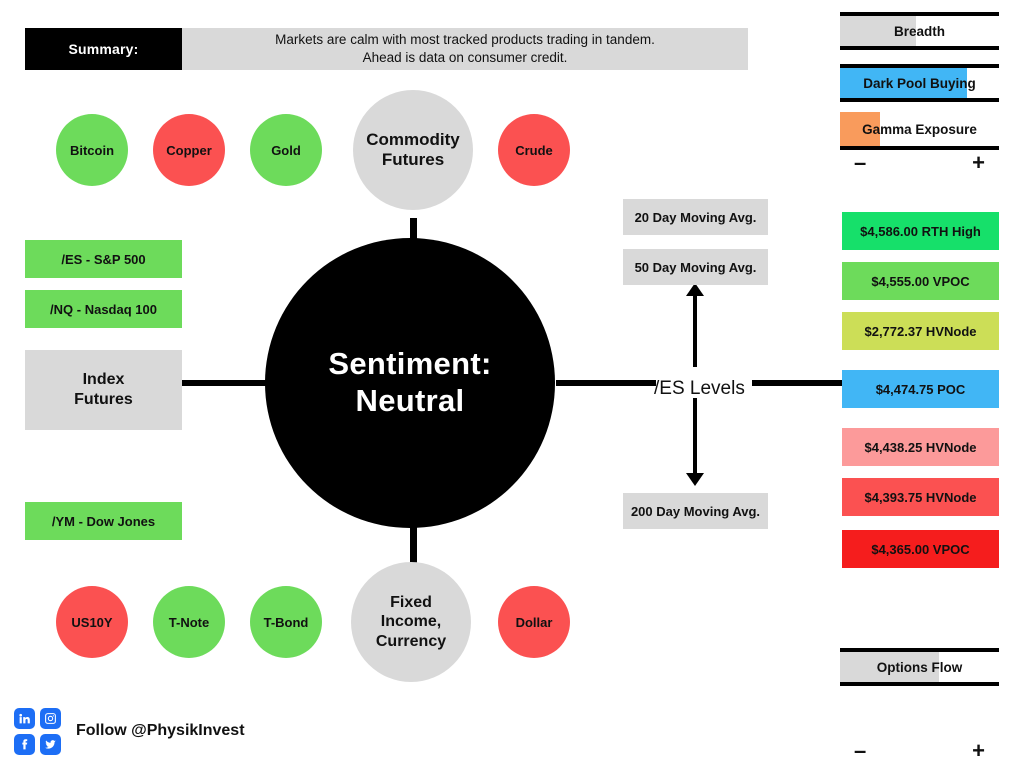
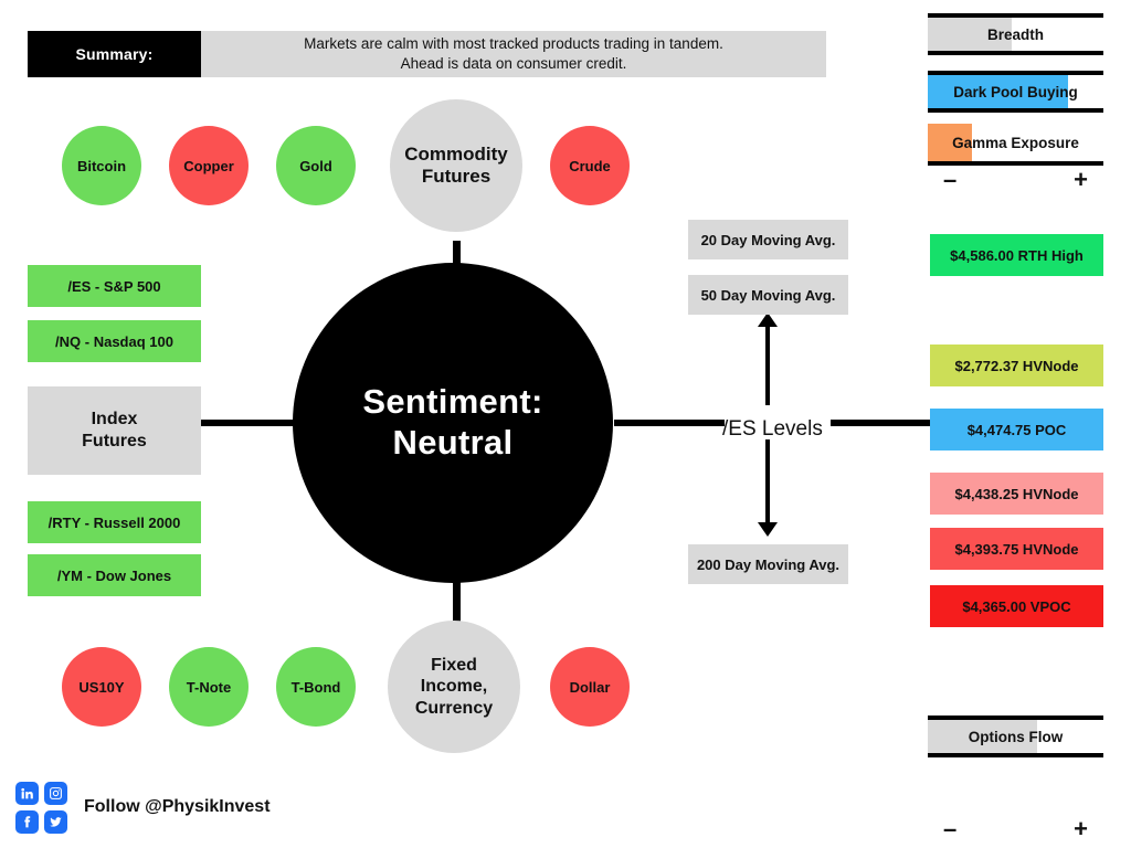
  Summary:
  Markets are calm with most tracked products trading in tandem.
  Ahead is data on consumer credit.
  Bitcoin
  Copper
  Gold
  Commodity
  Futures
  Crude
  /ES - S&P 500
  /NQ - Nasdaq 100
  Index
  Futures
+ /RTY - Russell 2000
  /YM - Dow Jones
  Sentiment:
  Neutral
  US10Y
  T-Note
  T-Bond
  Fixed
  Income,
  Currency
  Dollar
  20 Day Moving Avg.
  50 Day Moving Avg.
  /ES Levels
  200 Day Moving Avg.
  $4,586.00 RTH High
- $4,555.00 VPOC
  $2,772.37 HVNode
  $4,474.75 POC
  $4,438.25 HVNode
  $4,393.75 HVNode
  $4,365.00 VPOC
  Breadth
  Dark Pool Buying
  Gamma Exposure
  –
  +
  Options Flow
  –
  +
  Follow @PhysikInvest
